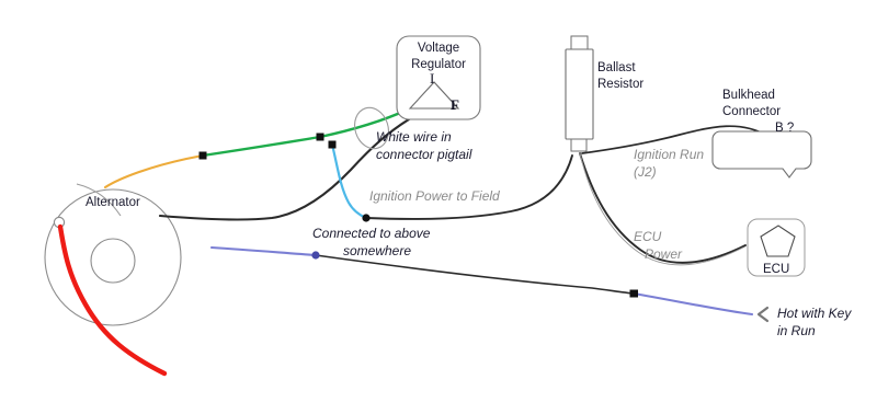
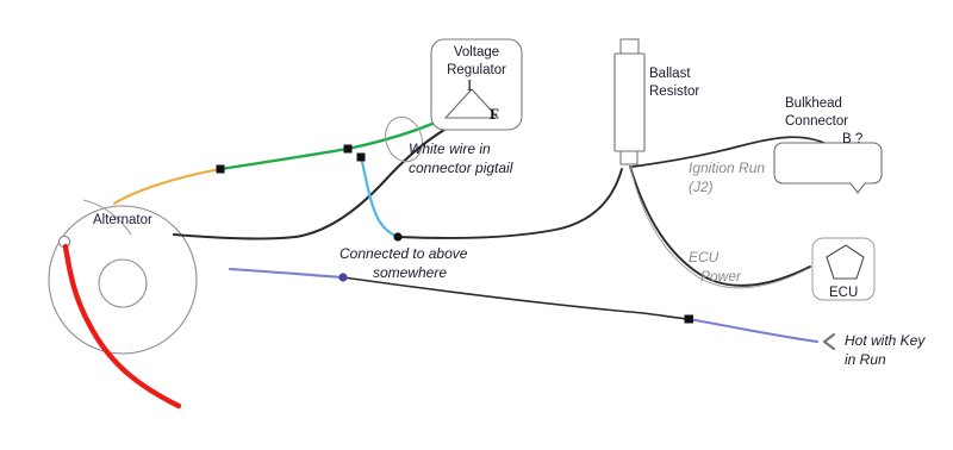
  Alternator
  Voltage
  Regulator
  I
  F
  Ballast
  Resistor
  Bulkhead
  Connector
  B ?
  ECU
  White wire in
  connector pigtail
- Ignition Power to Field
  Connected to above
  somewhere
  Ignition Run
  (J2)
  ECU
  Power
  Hot with Key
  in Run
